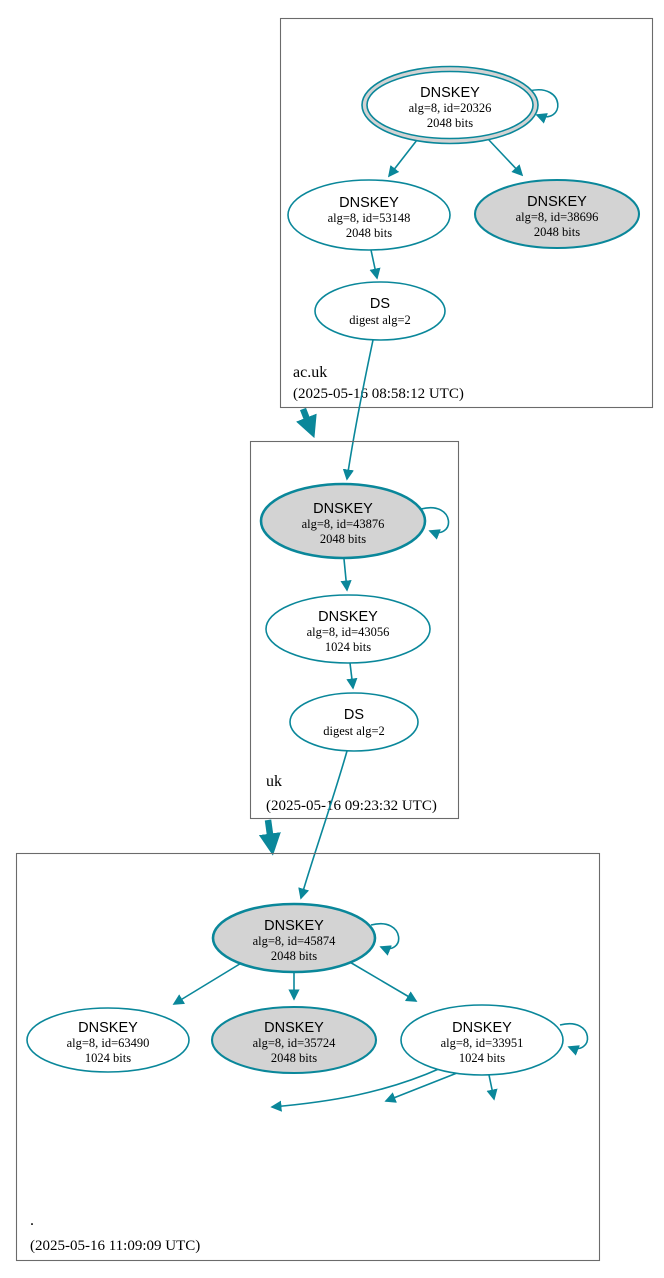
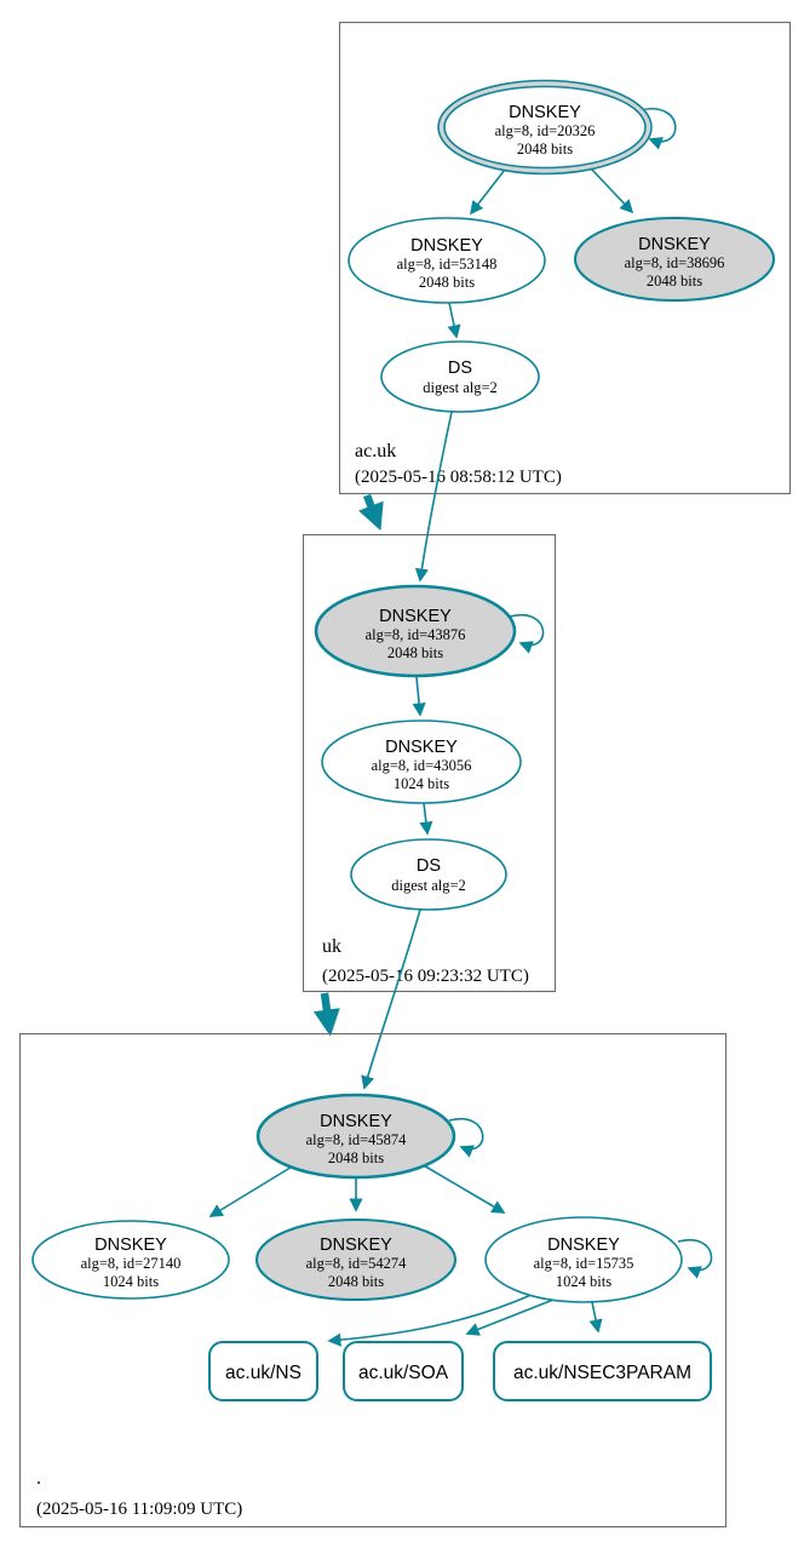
  DNSKEY
  alg=8, id=20326
  2048 bits
  DNSKEY
  alg=8, id=53148
  2048 bits
  DNSKEY
  alg=8, id=38696
  2048 bits
  DS
  digest alg=2
  ac.uk
  (2025-05-16 08:58:12 UTC)
  DNSKEY
  alg=8, id=43876
  2048 bits
  DNSKEY
  alg=8, id=43056
  1024 bits
  DS
  digest alg=2
  uk
  (2025-05-6 09:23:32 UTC)
  DNSKEY
  alg=8, id=45874
  2048 bits
  DNSKEY
- alg=8, id=63490
+ alg=8, id=27140
  1024 bits
  DNSKEY
- alg=8, id=35724
+ alg=8, id=54274
  2048 bits
  DNSKEY
- alg=8, id=33951
+ alg=8, id=15735
  1024 bits
+ ac.uk/NS
+ ac.uk/SOA
+ ac.uk/NSEC3PARAM
  .
  (2025-05-16 11:09:09 UTC)
